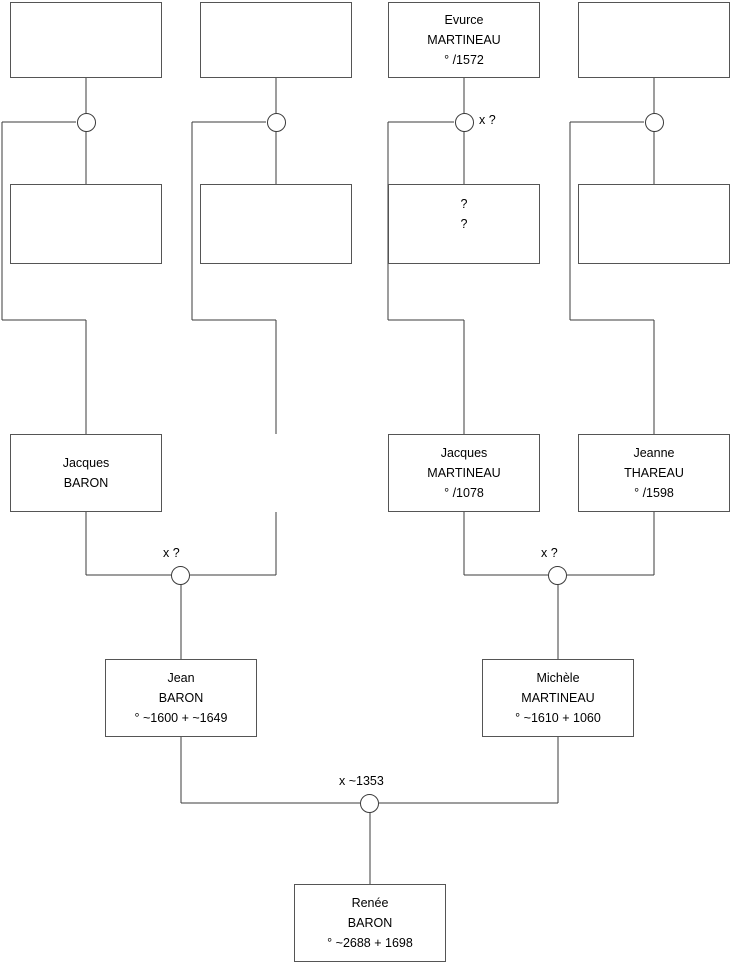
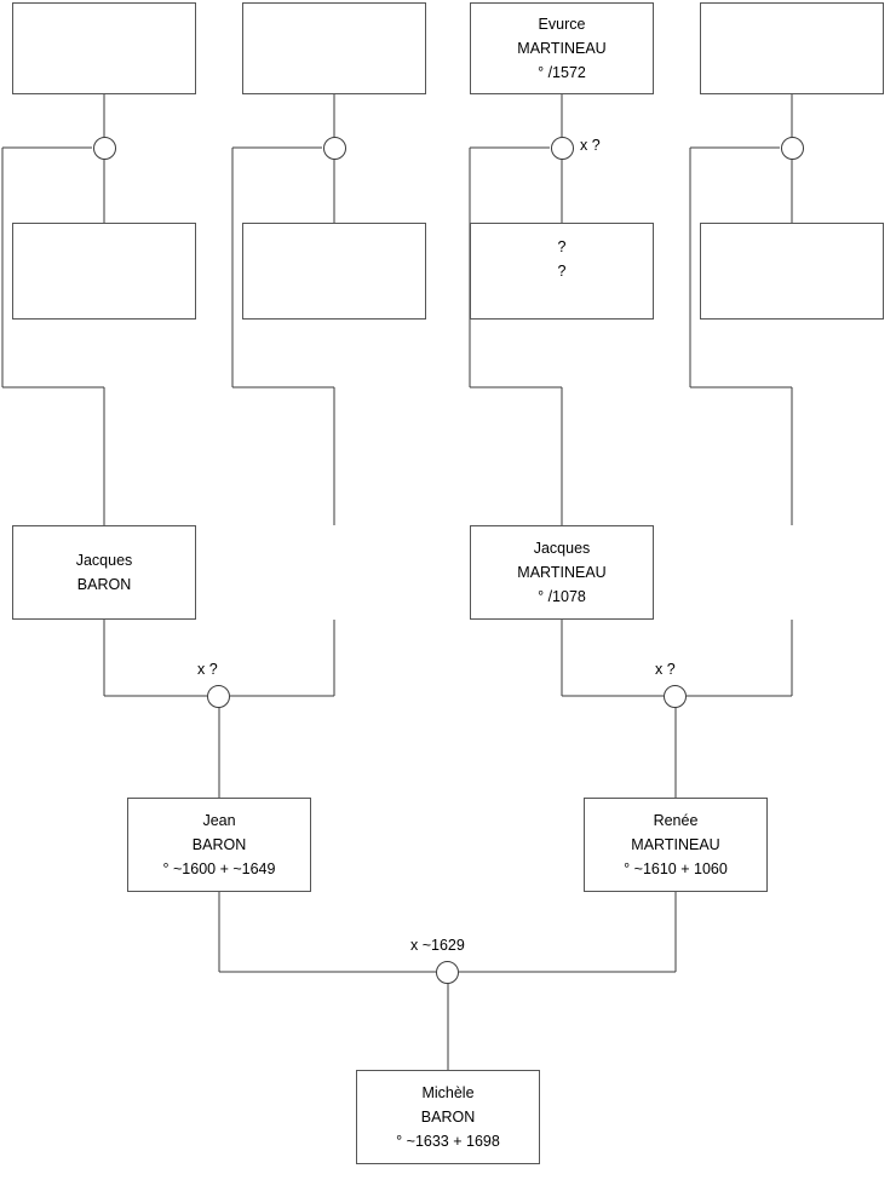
  Evurce
  MARTINEAU
  ° /1572
  x ?
  ?
  ?
  Jacques
  BARON
  Jacques
  MARTINEAU
  ° /1078
- Jeanne
- THAREAU
- ° /1598
  x ?
  x ?
  Jean
  BARON
  ° ~1600 + ~1649
- Michèle
+ Renée
  MARTINEAU
  ° ~1610 + 1060
- x ~1353
+ x ~1629
- Renée
+ Michèle
  BARON
- ° ~2688 + 1698
+ ° ~1633 + 1698
